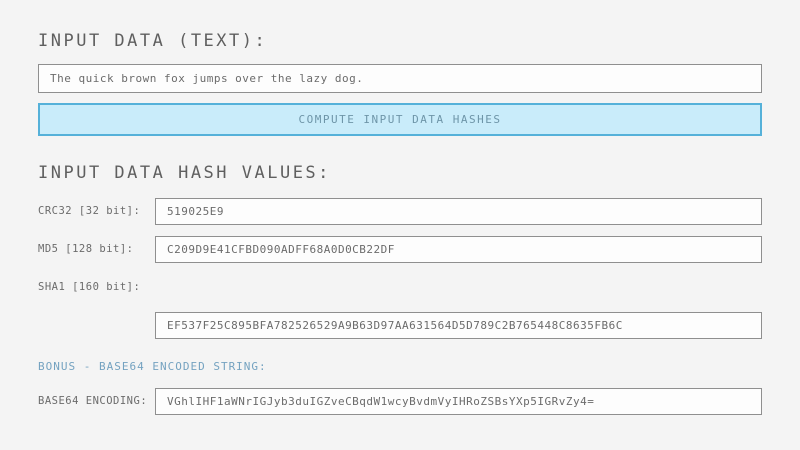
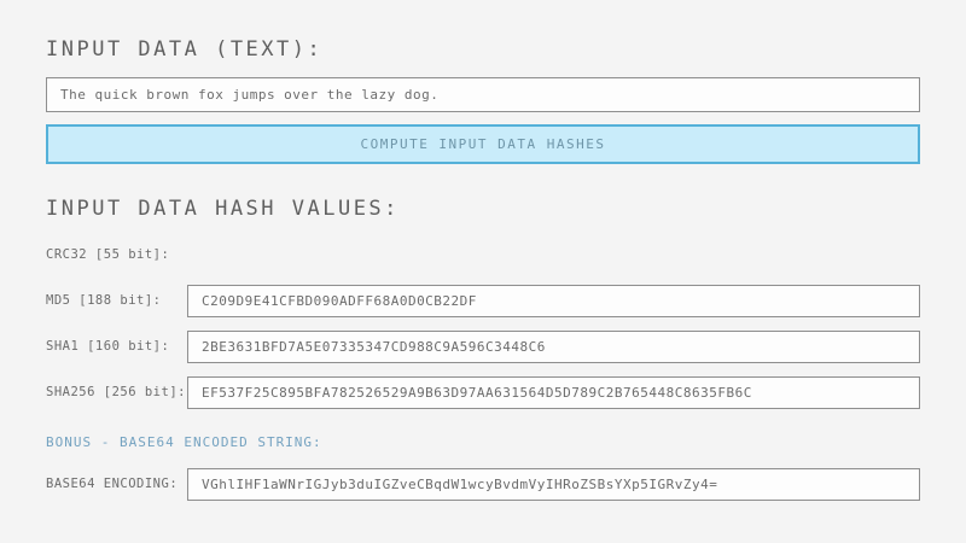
  INPUT DATA (TEXT):
  The quick brown fox jumps over the lazy dog.
  COMPUTE INPUT DATA HASHES
  INPUT DATA HASH VALUES:
- CRC32 [32 bit]:
+ CRC32 [55 bit]:
- 519025E9
- MD5 [128 bit]:
+ MD5 [188 bit]:
  C209D9E41CFBD090ADFF68A0D0CB22DF
  SHA1 [160 bit]:
+ 2BE3631BFD7A5E07335347CD988C9A596C3448C6
+ SHA256 [256 bit]:
  EF537F25C895BFA782526529A9B63D97AA631564D5D789C2B765448C8635FB6C
  BONUS - BASE64 ENCODED STRING:
  BASE64 ENCODING:
  VGhlIHF1aWNrIGJyb3duIGZveCBqdW1wcyBvdmVyIHRoZSBsYXp5IGRvZy4=
